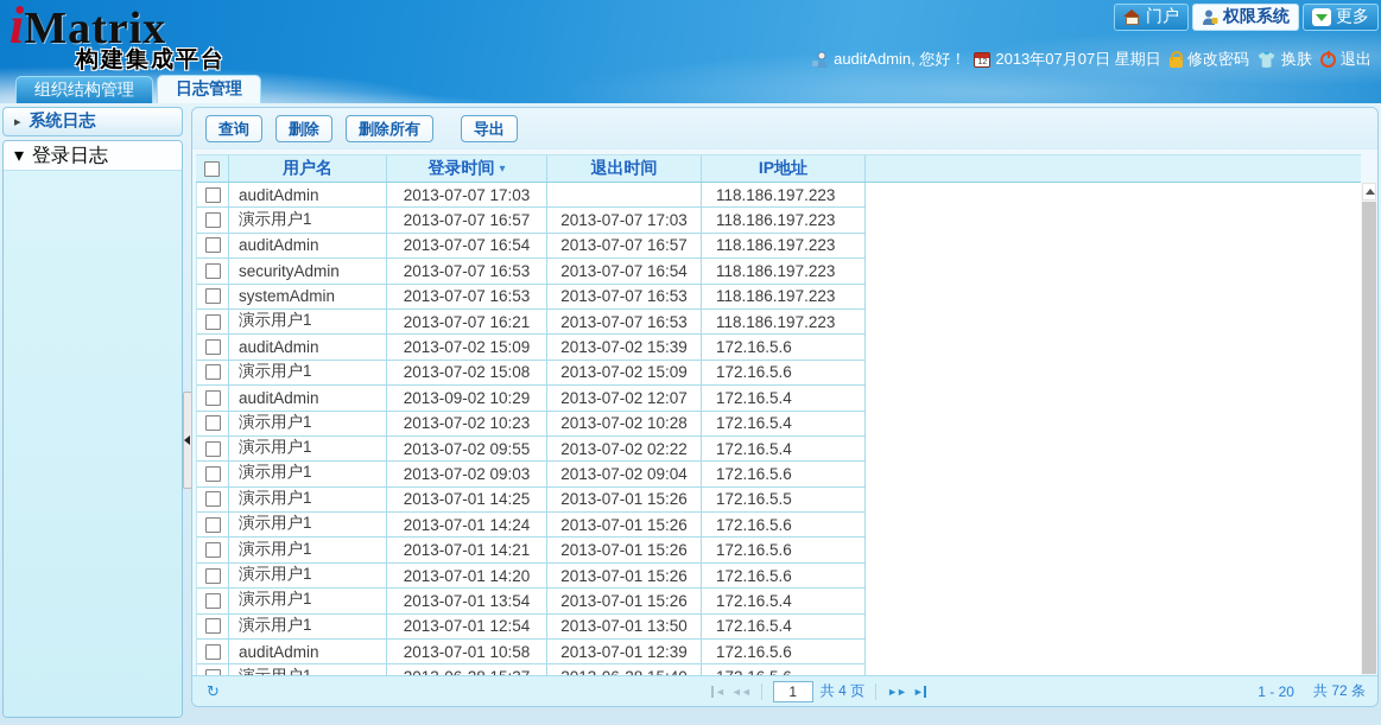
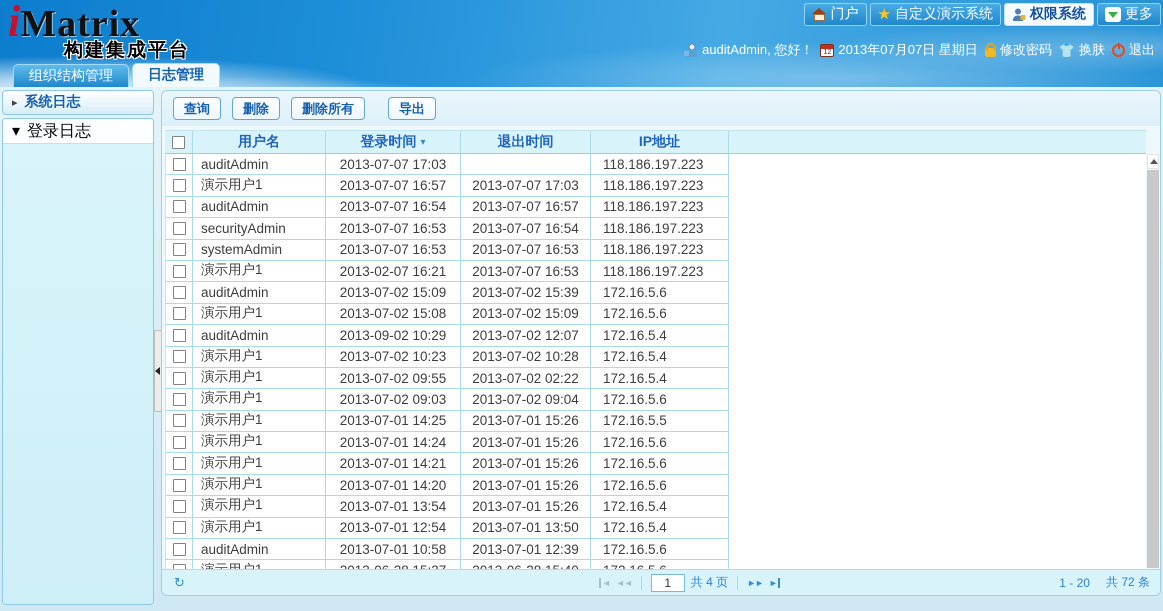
  iMatrix
  构建集成平台
  门户
+ ★
+ 自定义演示系统
  权限系统
  更多
  auditAdmin, 您好！
  2013年07月07日 星期日
  修改密码
  👕
  换肤
  退出
  组织结构管理
  日志管理
  ▸
  系统日志
  ▾
  登录日志
  查询
  删除
  删除所有
  导出
  用户名
  登录时间
  ▾
  退出时间
  IP地址
  auditAdmin
  2013-07-07 17:03
  118.186.197.223
  演示用户1
  2013-07-07 16:57
  2013-07-07 17:03
  118.186.197.223
  auditAdmin
  2013-07-07 16:54
  2013-07-07 16:57
  118.186.197.223
  securityAdmin
  2013-07-07 16:53
  2013-07-07 16:54
  118.186.197.223
  systemAdmin
  2013-07-07 16:53
  2013-07-07 16:53
  118.186.197.223
  演示用户1
- 2013-07-07 16:21
+ 2013-02-07 16:21
  2013-07-07 16:53
  118.186.197.223
  auditAdmin
  2013-07-02 15:09
  2013-07-02 15:39
  172.16.5.6
  演示用户1
  2013-07-02 15:08
  2013-07-02 15:09
  172.16.5.6
  auditAdmin
  2013-09-02 10:29
  2013-07-02 12:07
  172.16.5.4
  演示用户1
  2013-07-02 10:23
  2013-07-02 10:28
  172.16.5.4
  演示用户1
  2013-07-02 09:55
  2013-07-02 02:22
  172.16.5.4
  演示用户1
  2013-07-02 09:03
  2013-07-02 09:04
  172.16.5.6
  演示用户1
  2013-07-01 14:25
  2013-07-01 15:26
  172.16.5.5
  演示用户1
  2013-07-01 14:24
  2013-07-01 15:26
  172.16.5.6
  演示用户1
  2013-07-01 14:21
  2013-07-01 15:26
  172.16.5.6
  演示用户1
  2013-07-01 14:20
  2013-07-01 15:26
  172.16.5.6
  演示用户1
  2013-07-01 13:54
  2013-07-01 15:26
  172.16.5.4
  演示用户1
  2013-07-01 12:54
  2013-07-01 13:50
  172.16.5.4
  auditAdmin
  2013-07-01 10:58
  2013-07-01 12:39
  172.16.5.6
  ↻
  ◄
  ◄◄
  1
  共 4 页
  ►►
  ►
  1 - 20
  共 72 条
